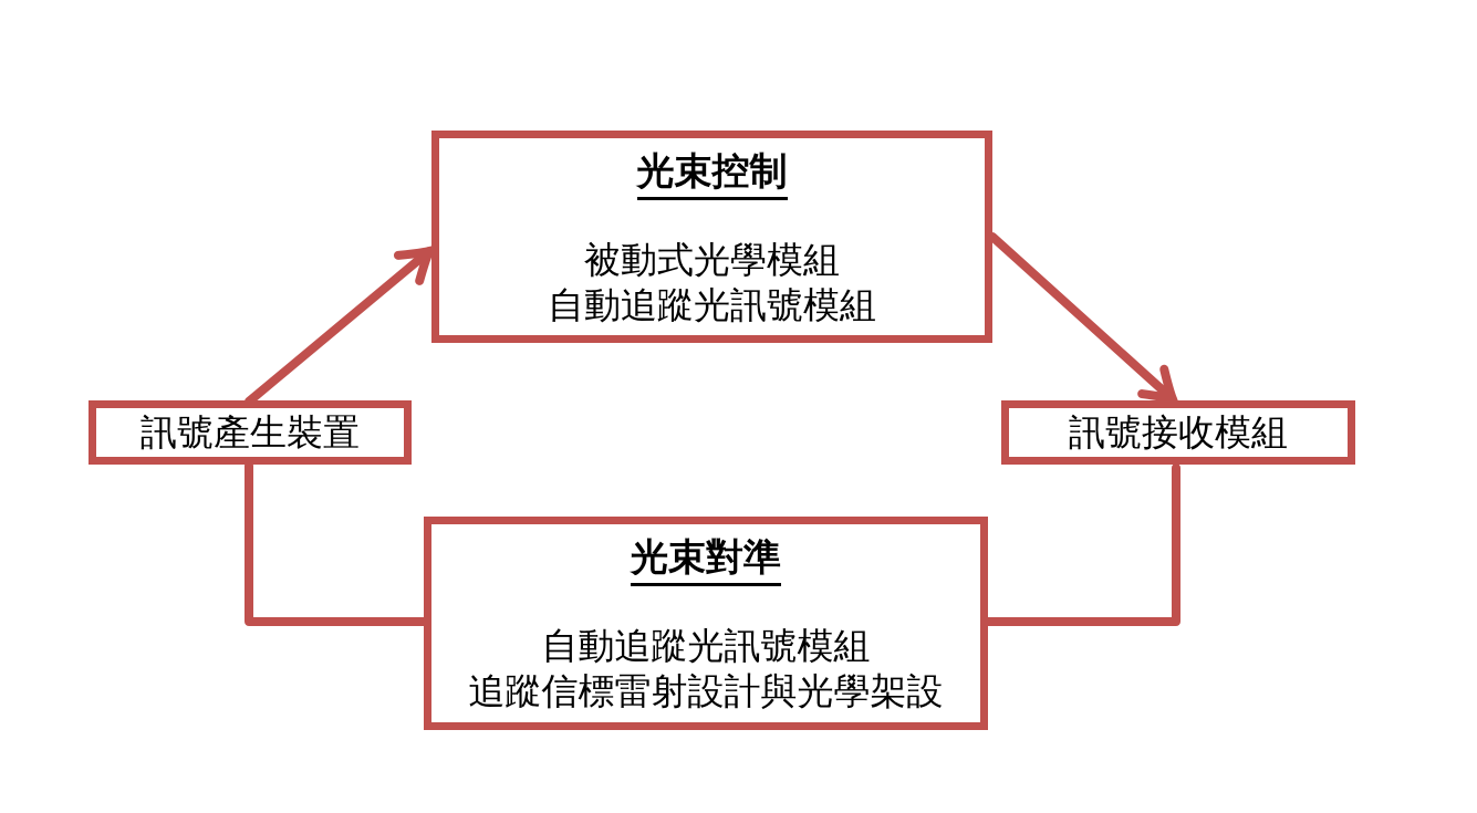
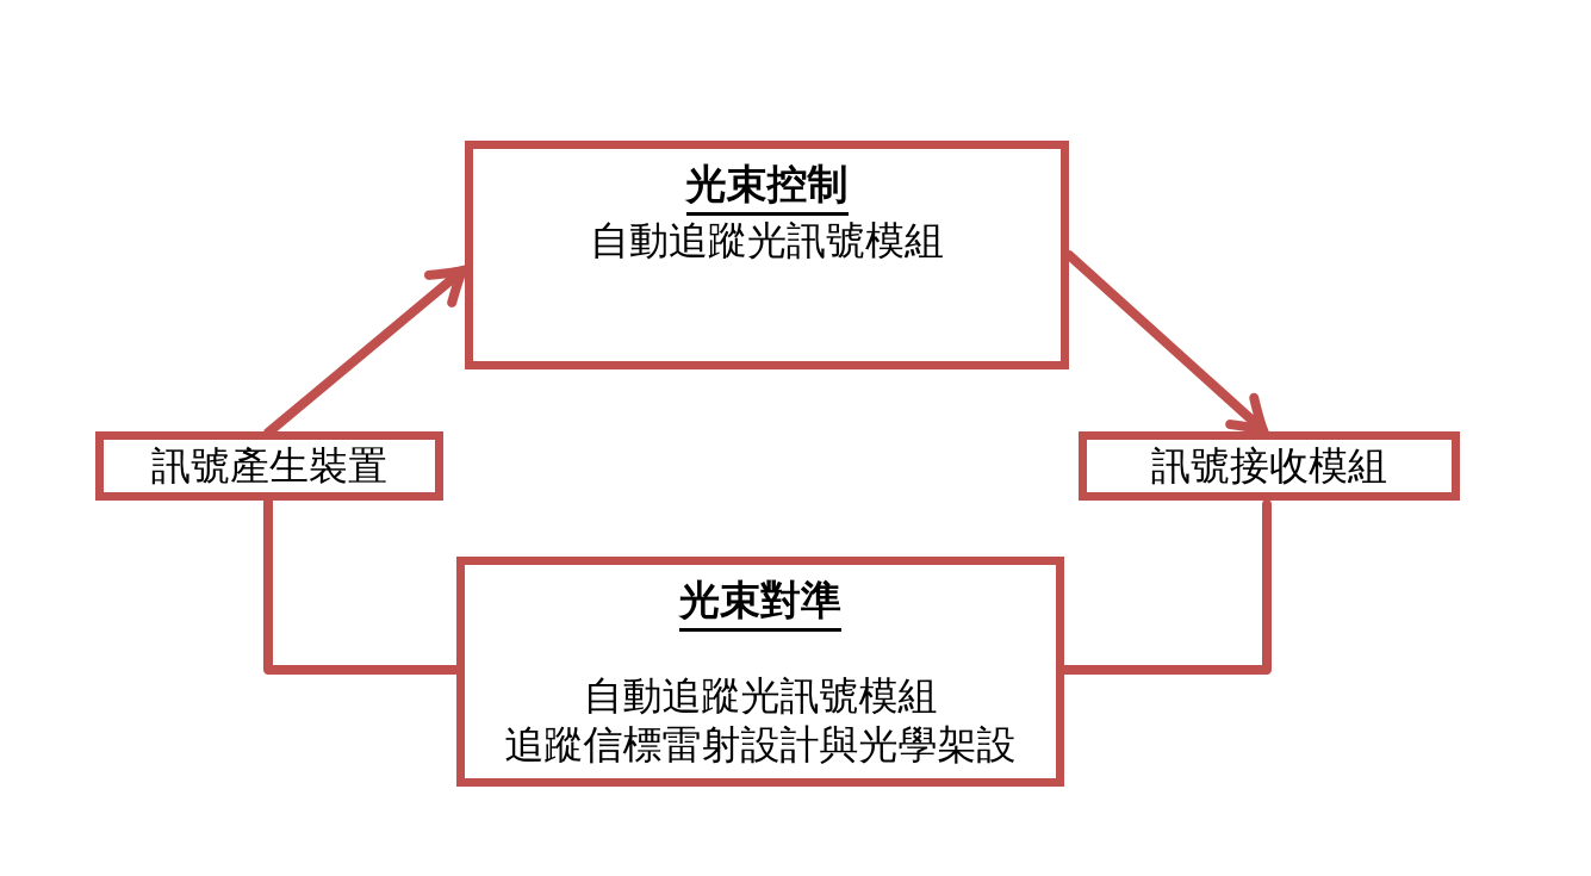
  光束控制
- 被動式光學模組
  自動追蹤光訊號模組
  訊號產生裝置
  訊號接收模組
  光束對準
  自動追蹤光訊號模組
  追蹤信標雷射設計與光學架設
